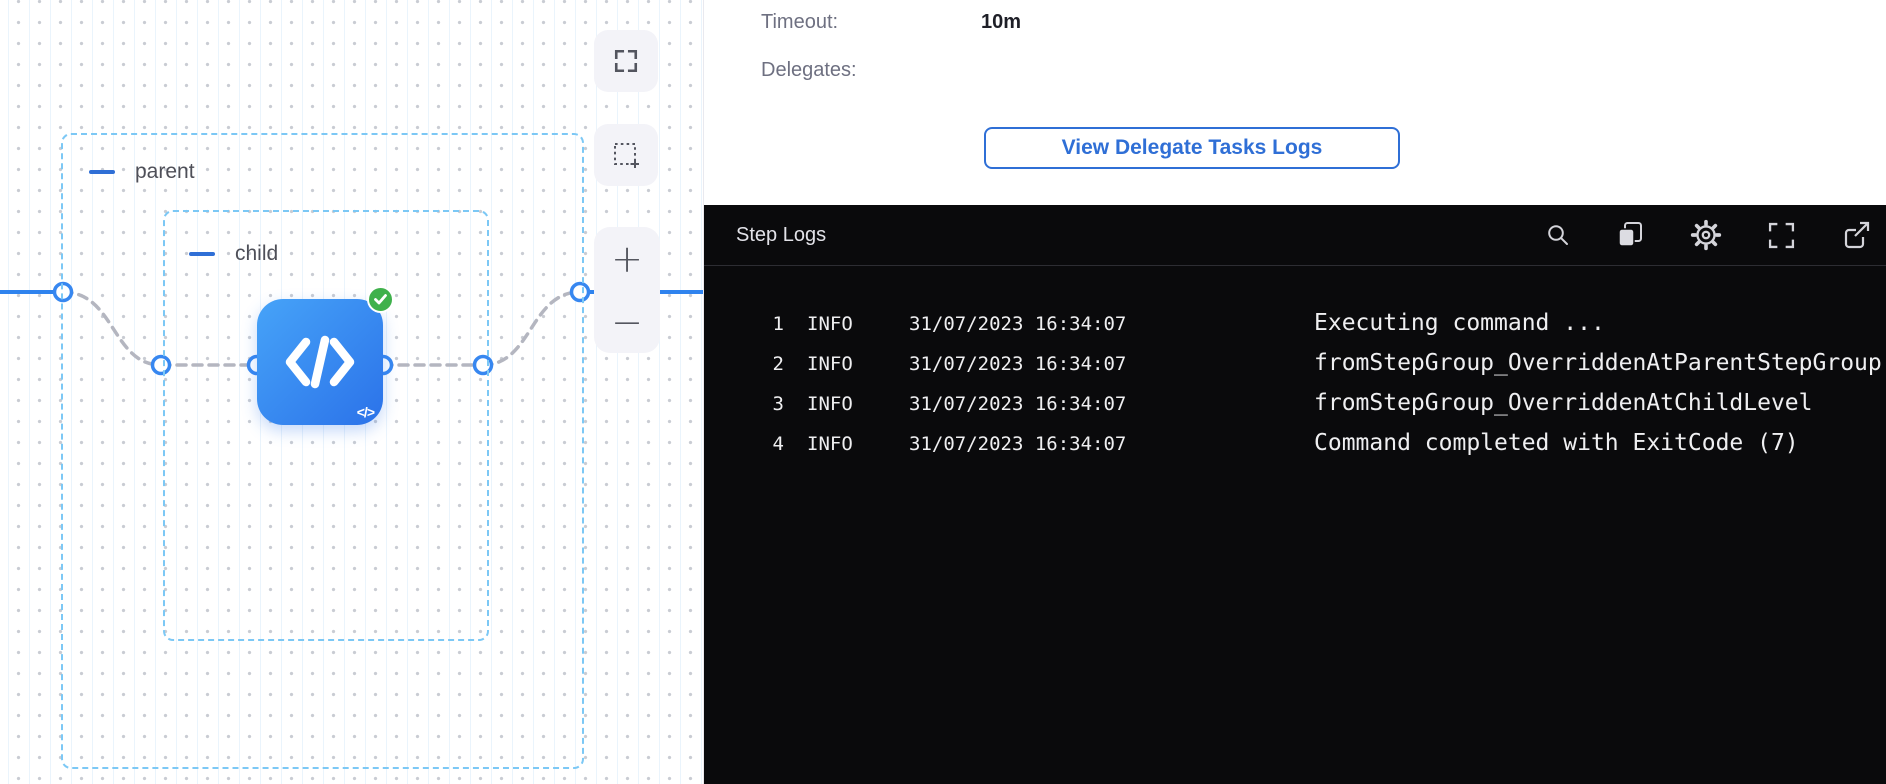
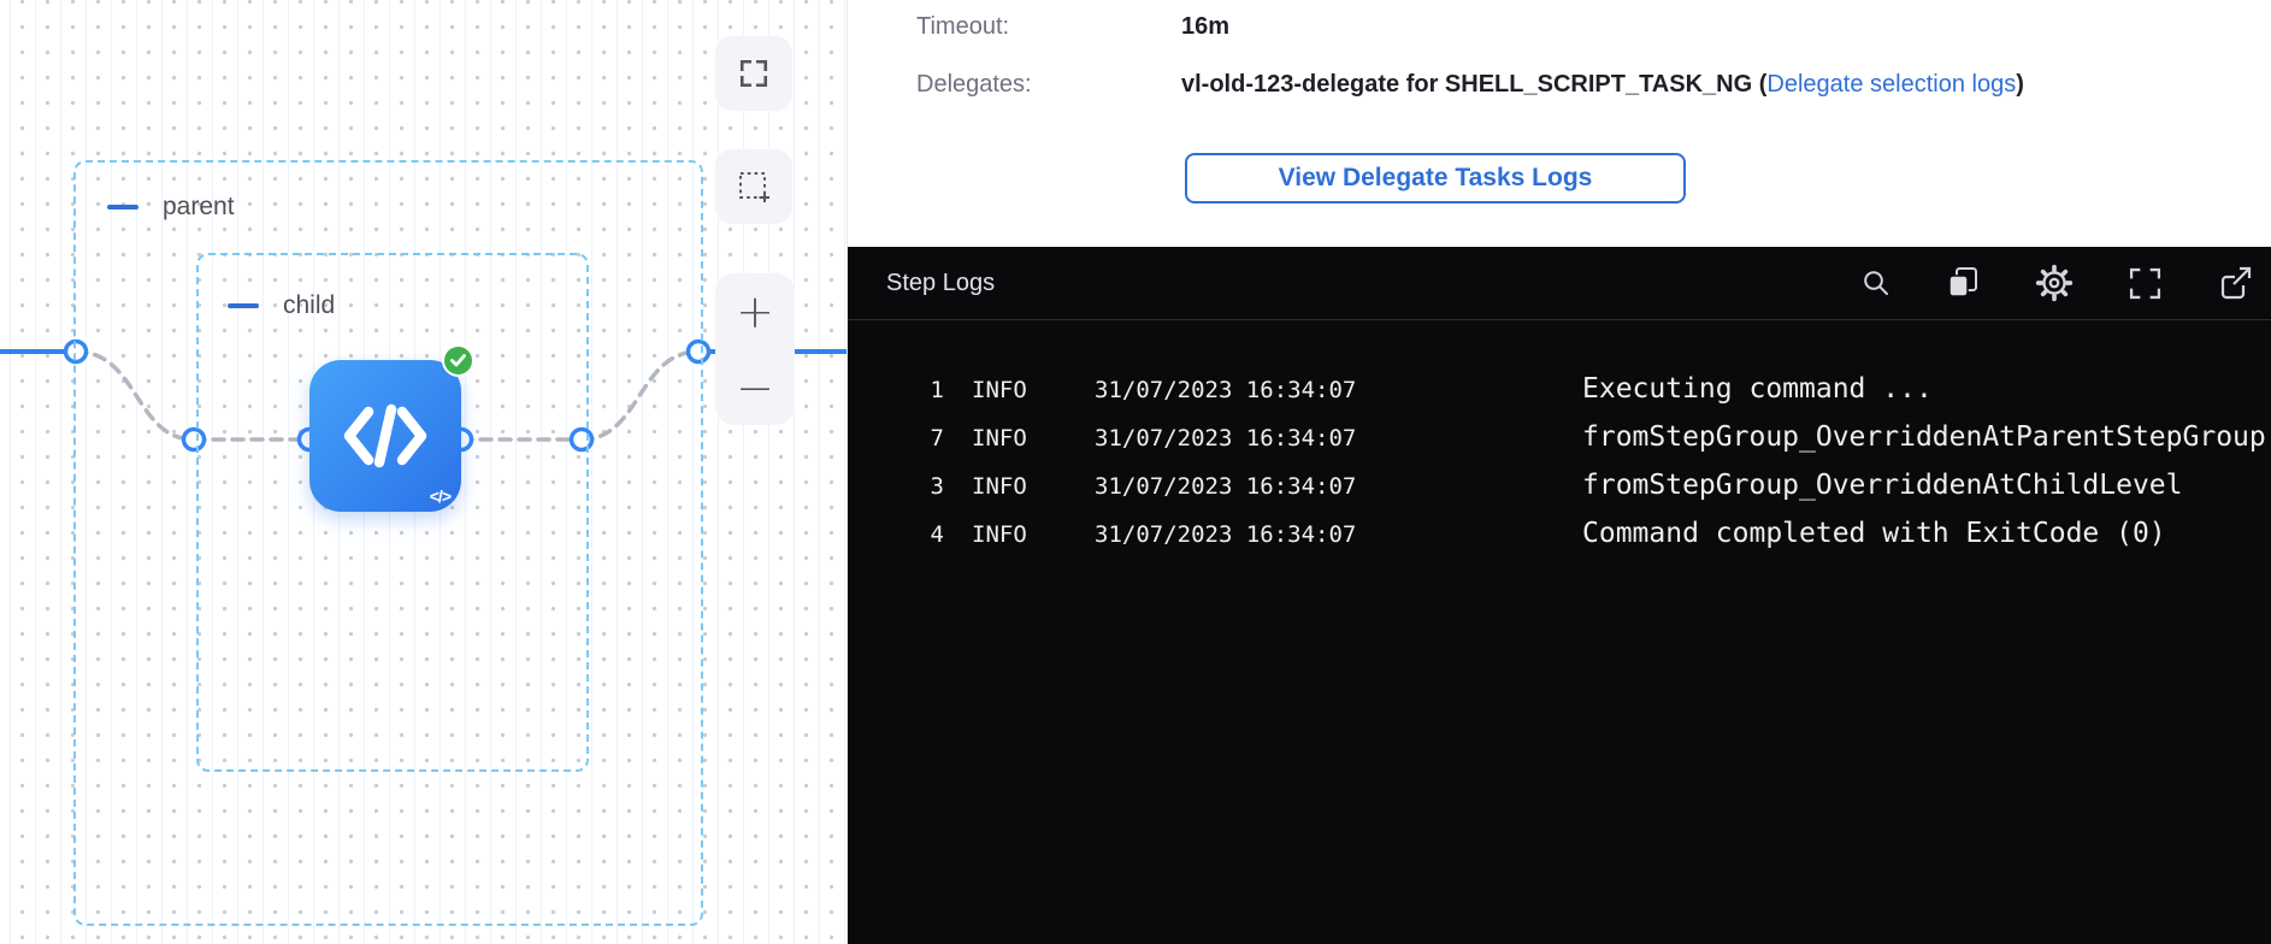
  parent
  child
  </>
  +
  −
  Timeout:
- 10m
+ 16m
  Delegates:
+ vl-old-123-delegate for SHELL_SCRIPT_TASK_NG (Delegate selection logs)
  View Delegate Tasks Logs
  Step Logs
  1
  INFO
  31/07/2023 16:34:07
  Executing command ...
- 2
+ 7
  INFO
  31/07/2023 16:34:07
  fromStepGroup_OverriddenAtParentStepGroup
  3
  INFO
  31/07/2023 16:34:07
  fromStepGroup_OverriddenAtChildLevel
  4
  INFO
  31/07/2023 16:34:07
- Command completed with ExitCode (7)
+ Command completed with ExitCode (0)
